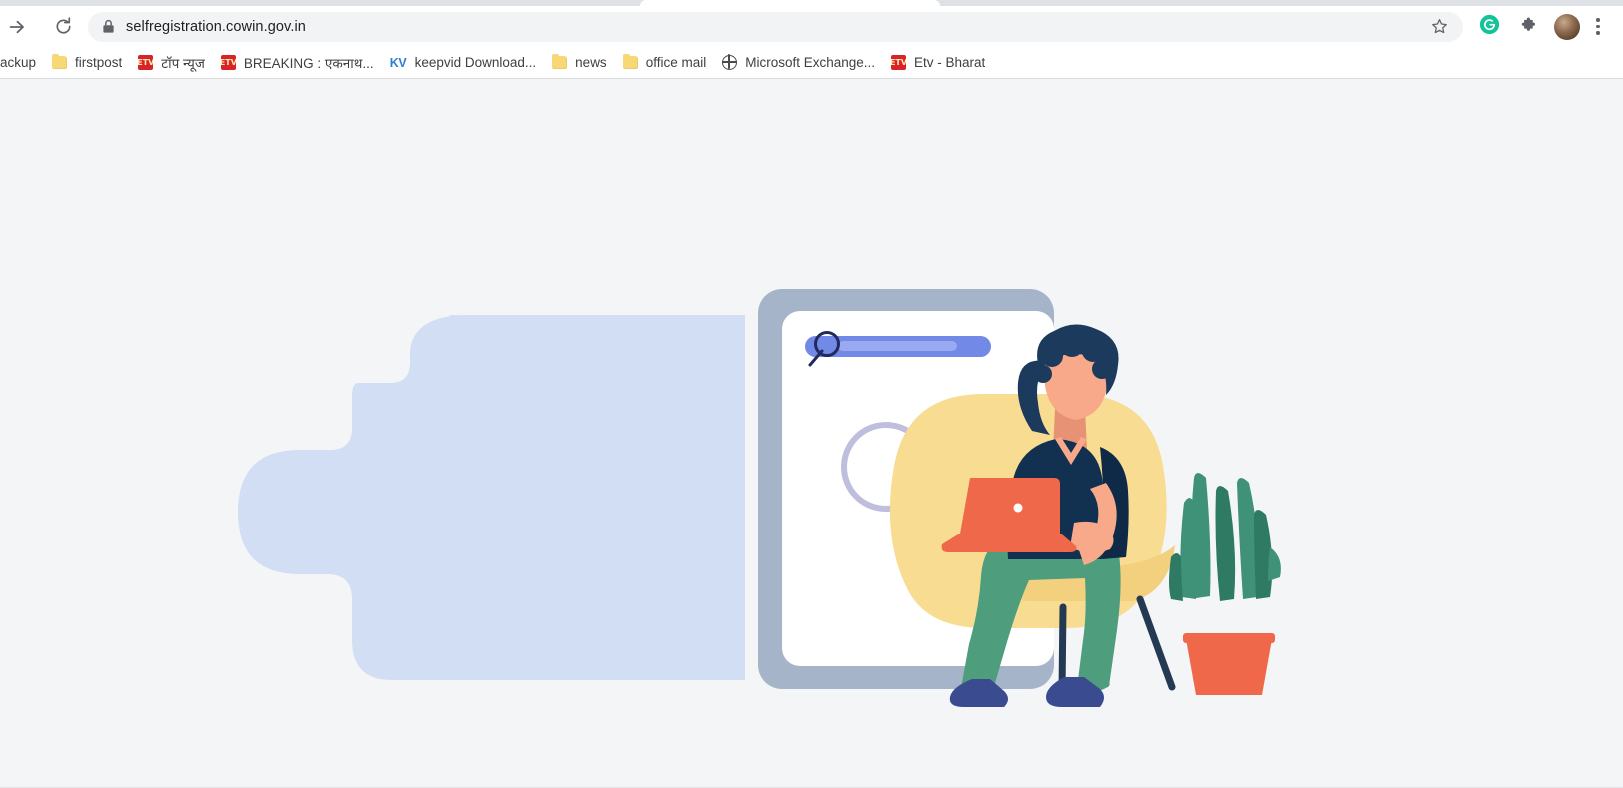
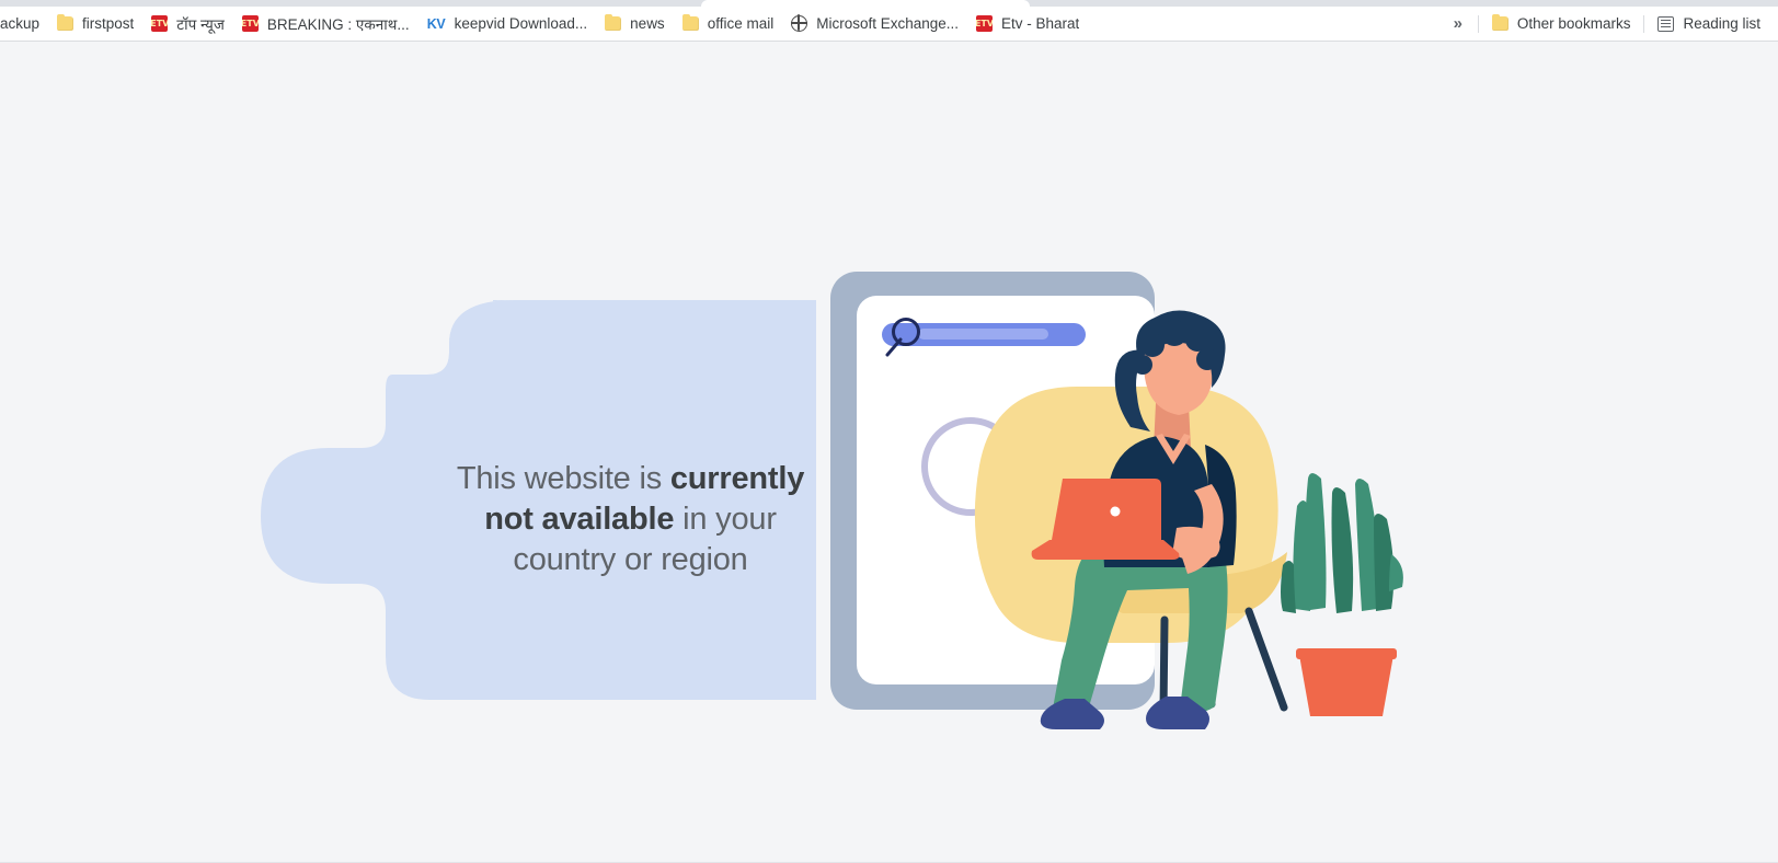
- selfregistration.cowin.gov.in
  ackup
  firstpost
  ETV
  टॉप न्यूज
  ETV
  BREAKING : एकनाथ...
  KV
  keepvid Download...
  news
  office mail
  Microsoft Exchange...
  ETV
  Etv - Bharat
+ »
+ Other bookmarks
+ Reading list
+ This website is currently not available in your country or region
